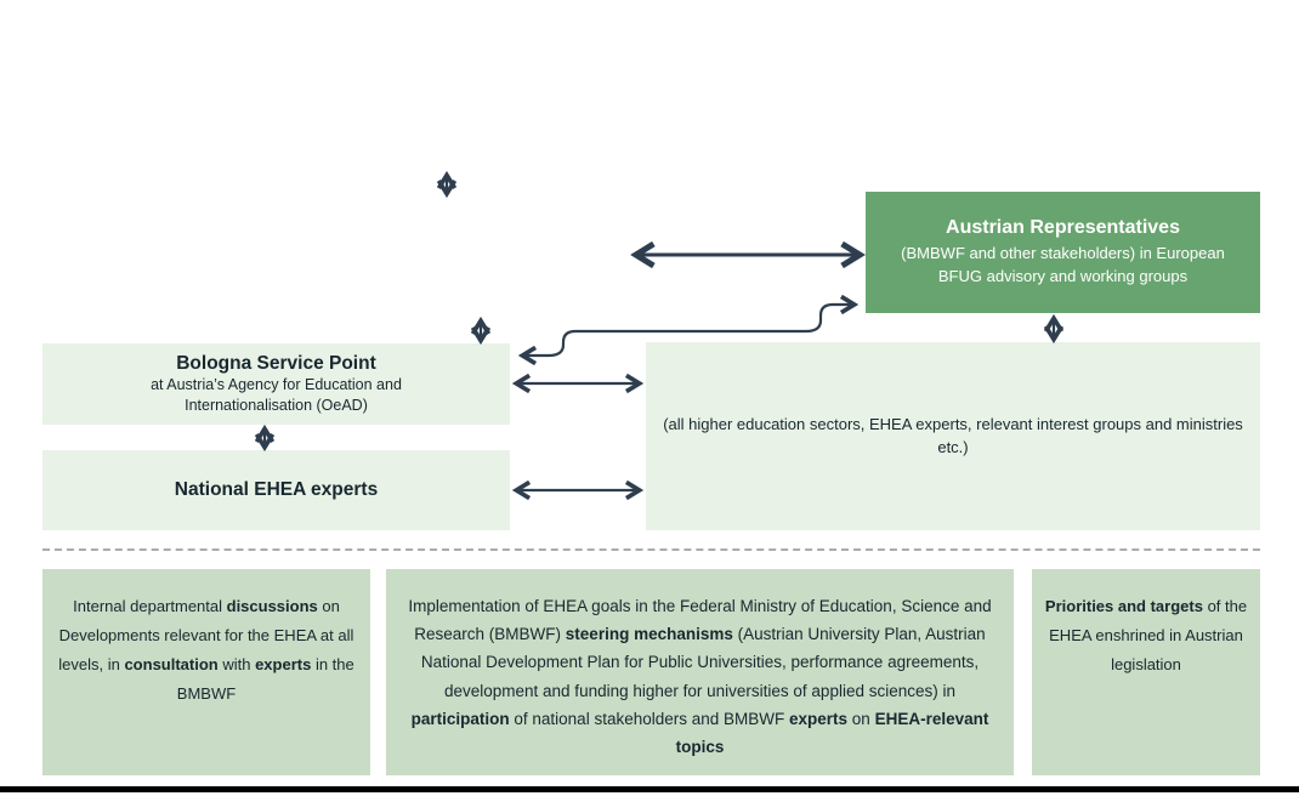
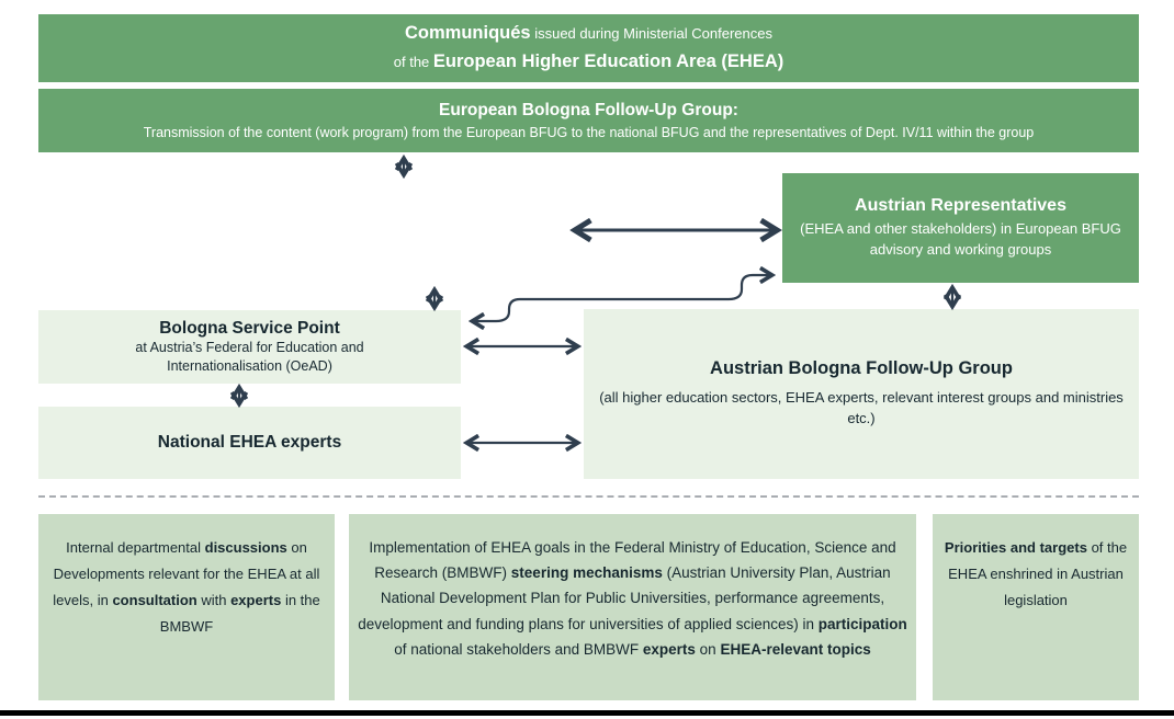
+ Communiqués issued during Ministerial Conferences
+ of the European Higher Education Area (EHEA)
+ European Bologna Follow-Up Group:
+ Transmission of the content (work program) from the European BFUG to the national BFUG and the representatives of Dept. IV/11 within the group
  Austrian Representatives
- (BMBWF and other stakeholders) in European BFUG advisory and working groups
+ (EHEA and other stakeholders) in European BFUG advisory and working groups
  Bologna Service Point
- at Austria’s Agency for Education and
+ at Austria’s Federal for Education and
  Internationalisation (OeAD)
+ Austrian Bologna Follow-Up Group
  (all higher education sectors, EHEA experts, relevant interest groups and ministries etc.)
  National EHEA experts
  Internal departmental discussions on Developments relevant for the EHEA at all levels, in consultation with experts in the BMBWF
- Implementation of EHEA goals in the Federal Ministry of Education, Science and Research (BMBWF) steering mechanisms (Austrian University Plan, Austrian National Development Plan for Public Universities, performance agreements, development and funding higher for universities of applied sciences) in participation of national stakeholders and BMBWF experts on EHEA-relevant topics
+ Implementation of EHEA goals in the Federal Ministry of Education, Science and Research (BMBWF) steering mechanisms (Austrian University Plan, Austrian National Development Plan for Public Universities, performance agreements, development and funding plans for universities of applied sciences) in participation of national stakeholders and BMBWF experts on EHEA-relevant topics
  Priorities and targets of the EHEA enshrined in Austrian legislation
